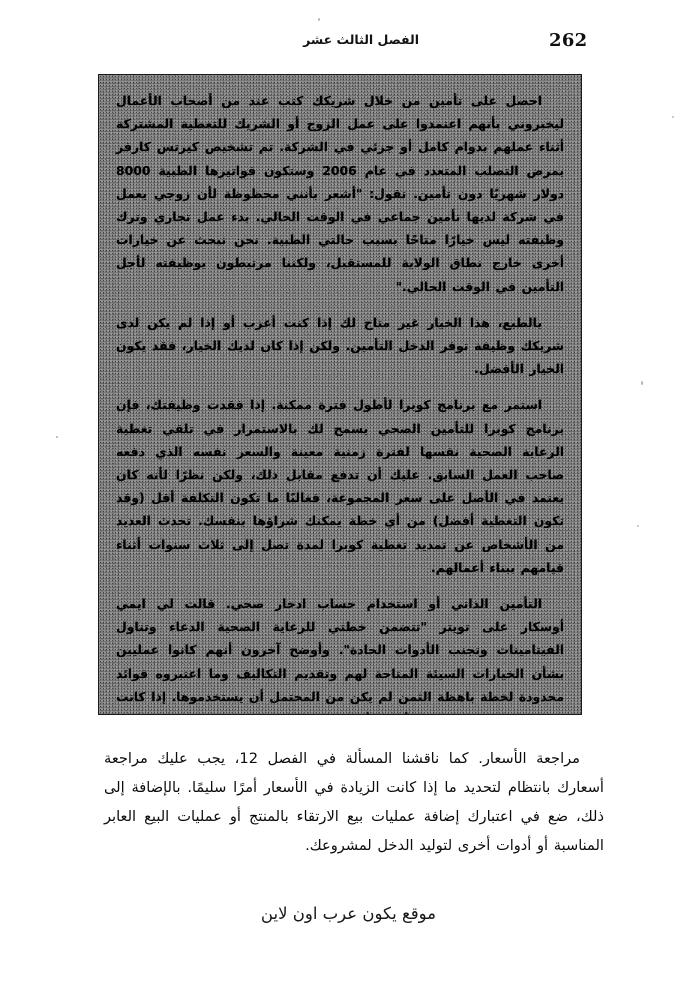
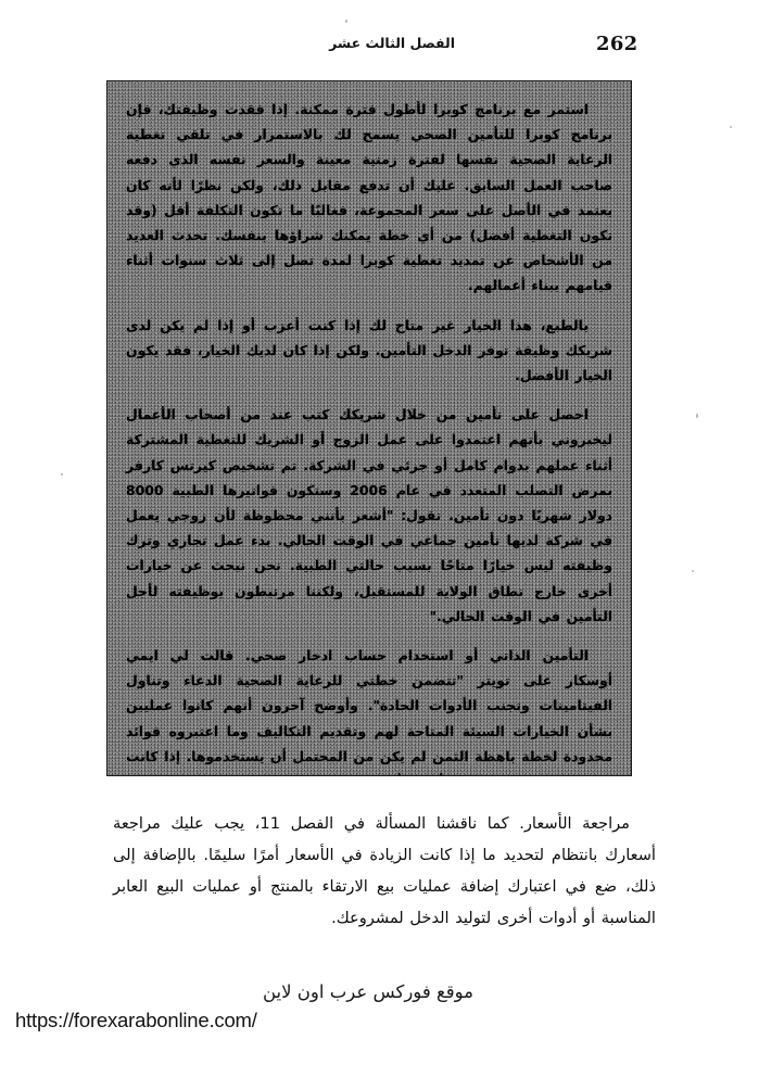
  الفصل الثالث عشر
  262
- احصل على تأمين من خلال شريكك كتب عند من أصحاب الأعمال ليخبروني بأنهم اعتمدوا على عمل الزوج أو الشريك للتغطية المشتركة أثناء عملهم بدوام كامل أو جزئي في الشركة. تم تشخيص كيرتس كارفر بمرض التصلب المتعدد في عام 2006 وستكون فواتيرها الطبية 8000 دولار شهريًا دون تأمين. تقول: "أشعر بأنني محظوظة لأن زوجي يعمل في شركة لديها تأمين جماعي في الوقت الحالي. بدء عمل تجاري وترك وظيفته ليس خيارًا متاحًا بسبب حالتي الطبية. نحن نبحث عن خيارات أخرى خارج نطاق الولاية للمستقبل، ولكننا مرتبطون بوظيفته لأجل التأمين في الوقت الحالي."
+ استمر مع برنامج كوبرا لأطول فترة ممكنة. إذا فقدت وظيفتك، فإن برنامج كوبرا للتأمين الصحي يسمح لك بالاستمرار في تلقي تغطية الرعاية الصحية نفسها لفترة زمنية معينة والسعر نفسه الذي دفعه صاحب العمل السابق. عليك أن تدفع مقابل ذلك، ولكن نظرًا لأنه كان يعتمد في الأصل على سعر المجموعة، فغالبًا ما تكون التكلفة أقل (وقد تكون التغطية أفضل) من أي خطة يمكنك شراؤها بنفسك. تحدث العديد من الأشخاص عن تمديد تغطية كوبرا لمدة تصل إلى ثلاث سنوات أثناء قيامهم ببناء أعمالهم.
  بالطبع، هذا الخيار غير متاح لك إذا كنت أعزب أو إذا لم يكن لدى شريكك وظيفة توفر الدخل التأمين. ولكن إذا كان لديك الخيار، فقد يكون الخيار الأفضل.
- استمر مع برنامج كوبرا لأطول فترة ممكنة. إذا فقدت وظيفتك، فإن برنامج كوبرا للتأمين الصحي يسمح لك بالاستمرار في تلقي تغطية الرعاية الصحية نفسها لفترة زمنية معينة والسعر نفسه الذي دفعه صاحب العمل السابق. عليك أن تدفع مقابل ذلك، ولكن نظرًا لأنه كان يعتمد في الأصل على سعر المجموعة، فغالبًا ما تكون التكلفة أقل (وقد تكون التغطية أفضل) من أي خطة يمكنك شراؤها بنفسك. تحدث العديد من الأشخاص عن تمديد تغطية كوبرا لمدة تصل إلى ثلاث سنوات أثناء قيامهم ببناء أعمالهم.
+ احصل على تأمين من خلال شريكك كتب عند من أصحاب الأعمال ليخبروني بأنهم اعتمدوا على عمل الزوج أو الشريك للتغطية المشتركة أثناء عملهم بدوام كامل أو جزئي في الشركة. تم تشخيص كيرتس كارفر بمرض التصلب المتعدد في عام 2006 وستكون فواتيرها الطبية 8000 دولار شهريًا دون تأمين. تقول: "أشعر بأنني محظوظة لأن زوجي يعمل في شركة لديها تأمين جماعي في الوقت الحالي. بدء عمل تجاري وترك وظيفته ليس خيارًا متاحًا بسبب حالتي الطبية. نحن نبحث عن خيارات أخرى خارج نطاق الولاية للمستقبل، ولكننا مرتبطون بوظيفته لأجل التأمين في الوقت الحالي."
  التأمين الذاتي أو استخدام حساب ادخار صحي. قالت لي ايمي أوسكار على تويتر "تتضمن خطتي للرعاية الصحية الدعاء وتناول الفيتامينات وتجنب الأدوات الحادة". وأوضح آخرون أنهم كانوا عمليين بشأن الخيارات السيئة المتاحة لهم وتقديم التكاليف وما اعتبروه فوائد محدودة لخطة باهظة الثمن لم يكن من المحتمل أن يستخدموها. إذا كانت
- مراجعة الأسعار. كما ناقشنا المسألة في الفصل 12، يجب عليك مراجعة أسعارك بانتظام لتحديد ما إذا كانت الزيادة في الأسعار أمرًا سليمًا. بالإضافة إلى ذلك، ضع في اعتبارك إضافة عمليات بيع الارتقاء بالمنتج أو عمليات البيع العابر المناسبة أو أدوات أخرى لتوليد الدخل لمشروعك.
+ مراجعة الأسعار. كما ناقشنا المسألة في الفصل 11، يجب عليك مراجعة أسعارك بانتظام لتحديد ما إذا كانت الزيادة في الأسعار أمرًا سليمًا. بالإضافة إلى ذلك، ضع في اعتبارك إضافة عمليات بيع الارتقاء بالمنتج أو عمليات البيع العابر المناسبة أو أدوات أخرى لتوليد الدخل لمشروعك.
- موقع يكون عرب اون لاين
+ موقع فوركس عرب اون لاين
+ https://forexarabonline.com/
